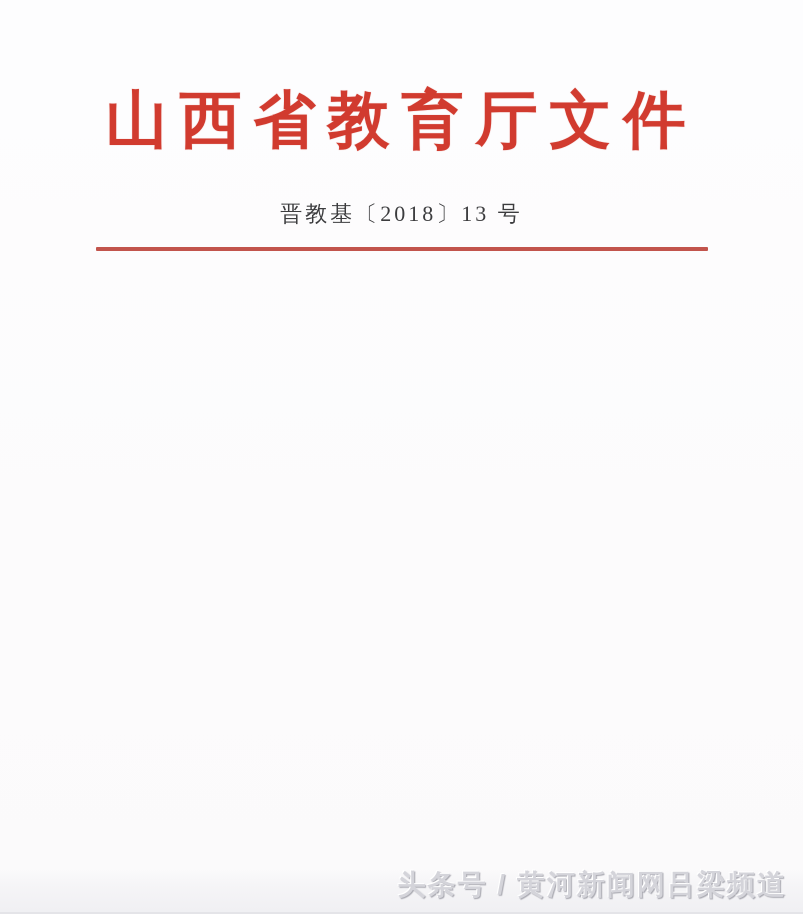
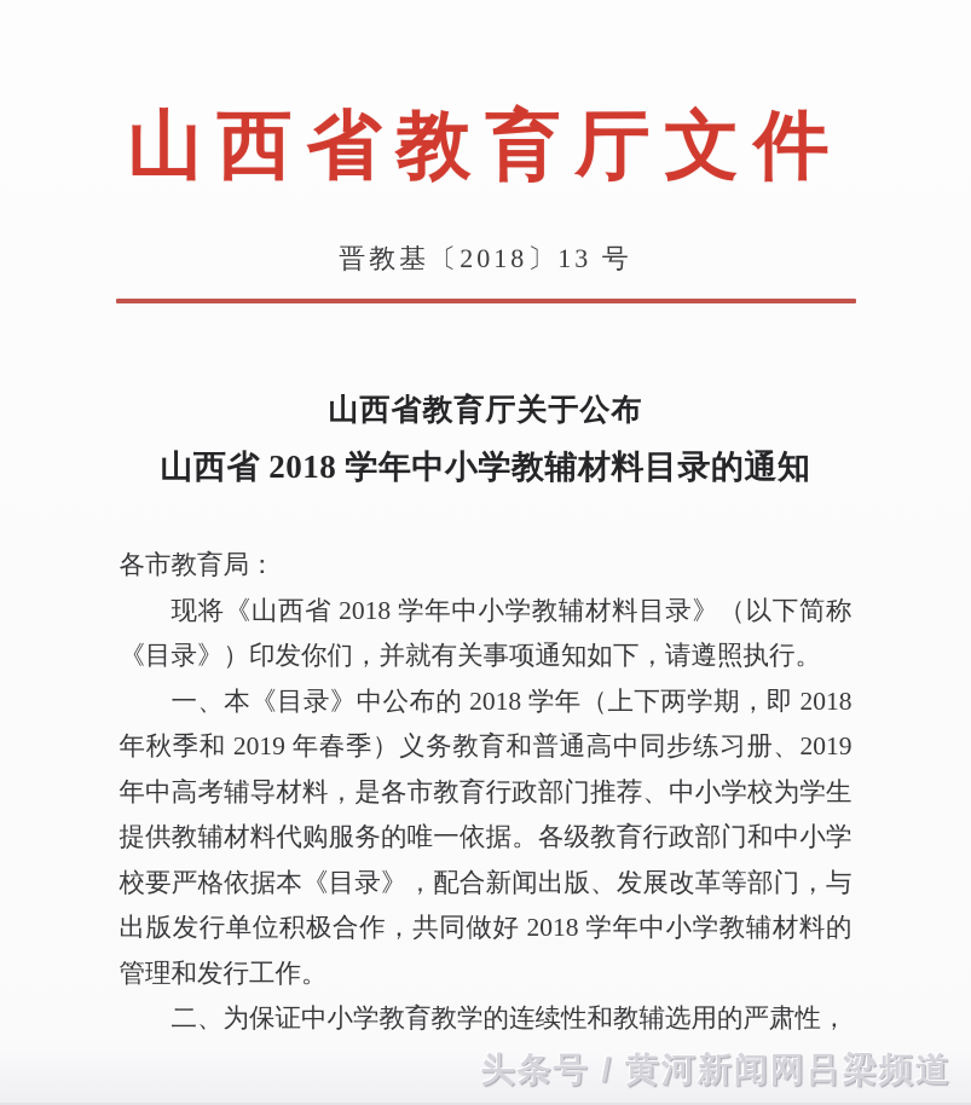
  山西省教育厅文件
  晋教基〔2018〕13 号
+ 山西省教育厅关于公布
+ 山西省 2018 学年中小学教辅材料目录的通知
+ 各市教育局：
+ 现将《山西省 2018 学年中小学教辅材料目录》（以下简称《目录》）印发你们，并就有关事项通知如下，请遵照执行。
+ 一、本《目录》中公布的 2018 学年（上下两学期，即 2018 年秋季和 2019 年春季）义务教育和普通高中同步练习册、2019 年中高考辅导材料，是各市教育行政部门推荐、中小学校为学生提供教辅材料代购服务的唯一依据。各级教育行政部门和中小学校要严格依据本《目录》，配合新闻出版、发展改革等部门，与出版发行单位积极合作，共同做好 2018 学年中小学教辅材料的管理和发行工作。
+ 二、为保证中小学教育教学的连续性和教辅选用的严肃性，
  头条号 / 黄河新闻网吕梁频道
